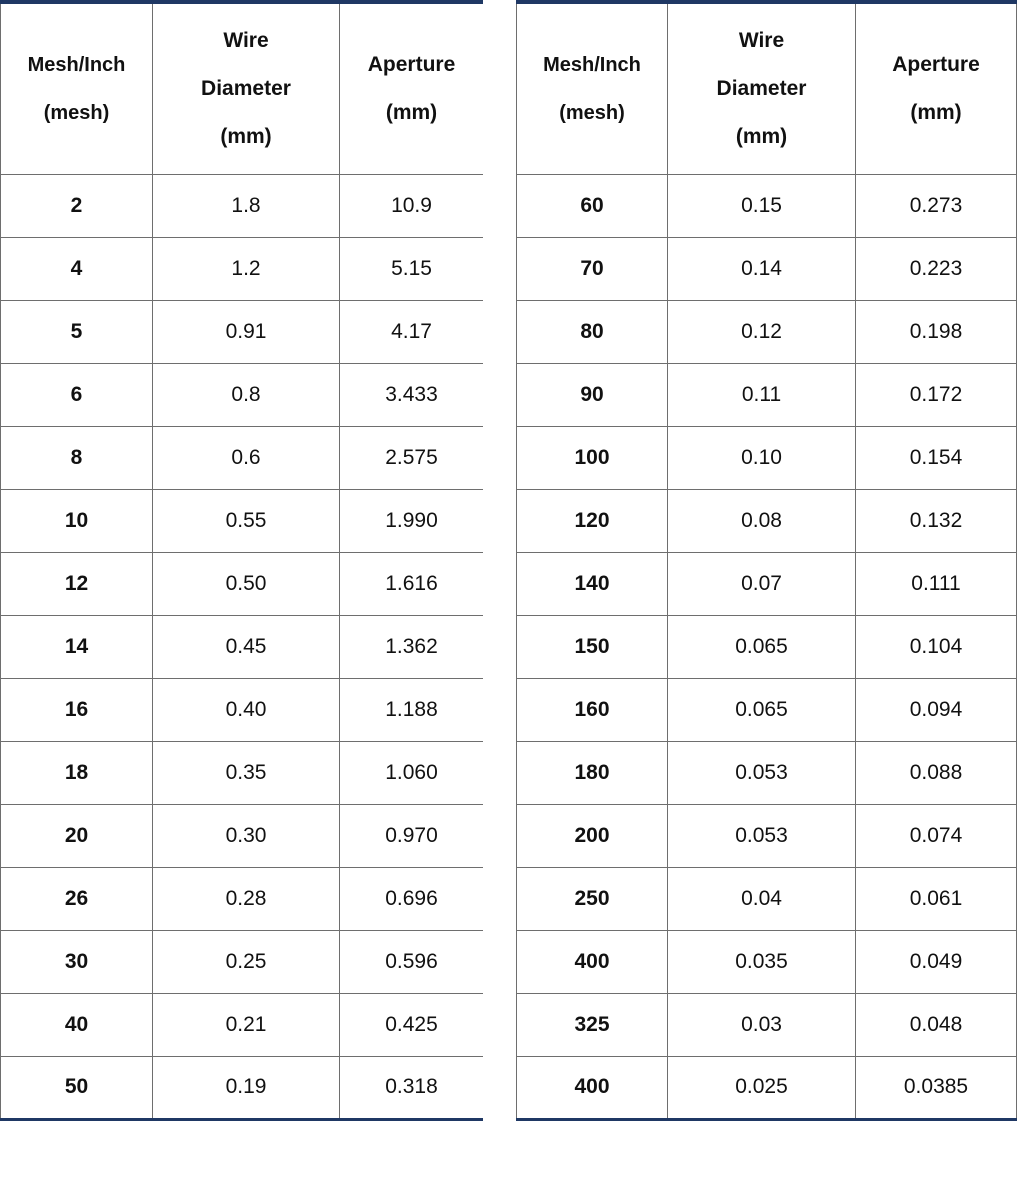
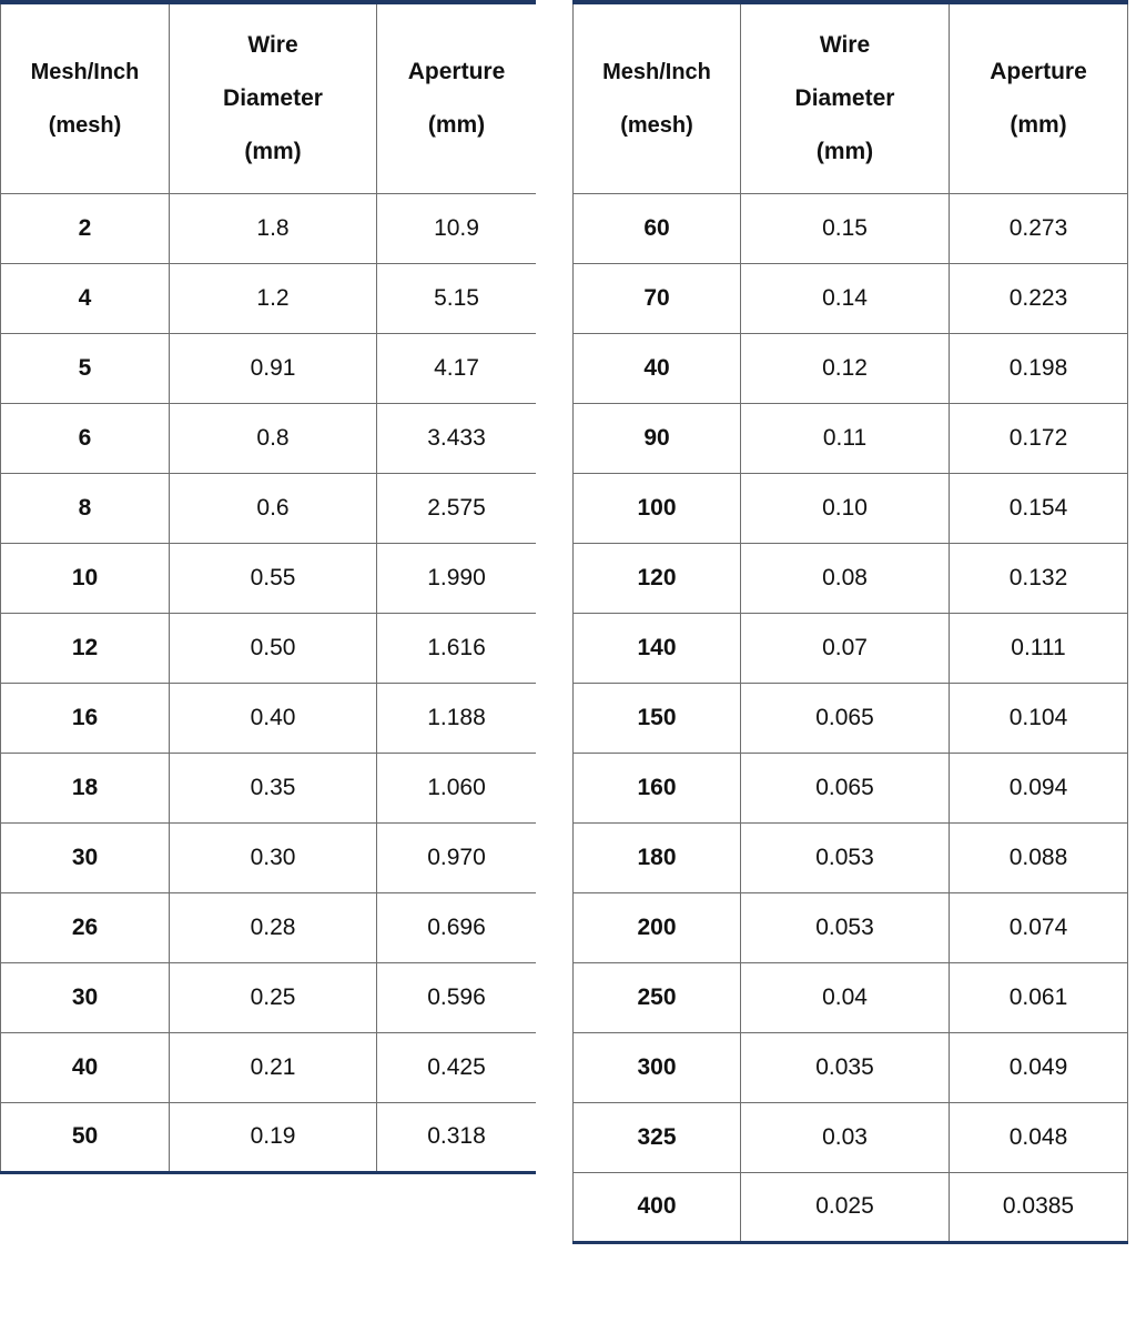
  Mesh/Inch (mesh)	Wire Diameter (mm)	Aperture (mm)
  2	1.8	10.9
  4	1.2	5.15
  5	0.91	4.17
  6	0.8	3.433
  8	0.6	2.575
  10	0.55	1.990
  12	0.50	1.616
- 14	0.45	1.362
  16	0.40	1.188
  18	0.35	1.060
- 20	0.30	0.970
+ 30	0.30	0.970
  26	0.28	0.696
  30	0.25	0.596
  40	0.21	0.425
  50	0.19	0.318
  Mesh/Inch (mesh)	Wire Diameter (mm)	Aperture (mm)
  60	0.15	0.273
  70	0.14	0.223
- 80	0.12	0.198
+ 40	0.12	0.198
  90	0.11	0.172
  100	0.10	0.154
  120	0.08	0.132
  140	0.07	0.111
  150	0.065	0.104
  160	0.065	0.094
  180	0.053	0.088
  200	0.053	0.074
  250	0.04	0.061
- 400	0.035	0.049
+ 300	0.035	0.049
  325	0.03	0.048
  400	0.025	0.0385
